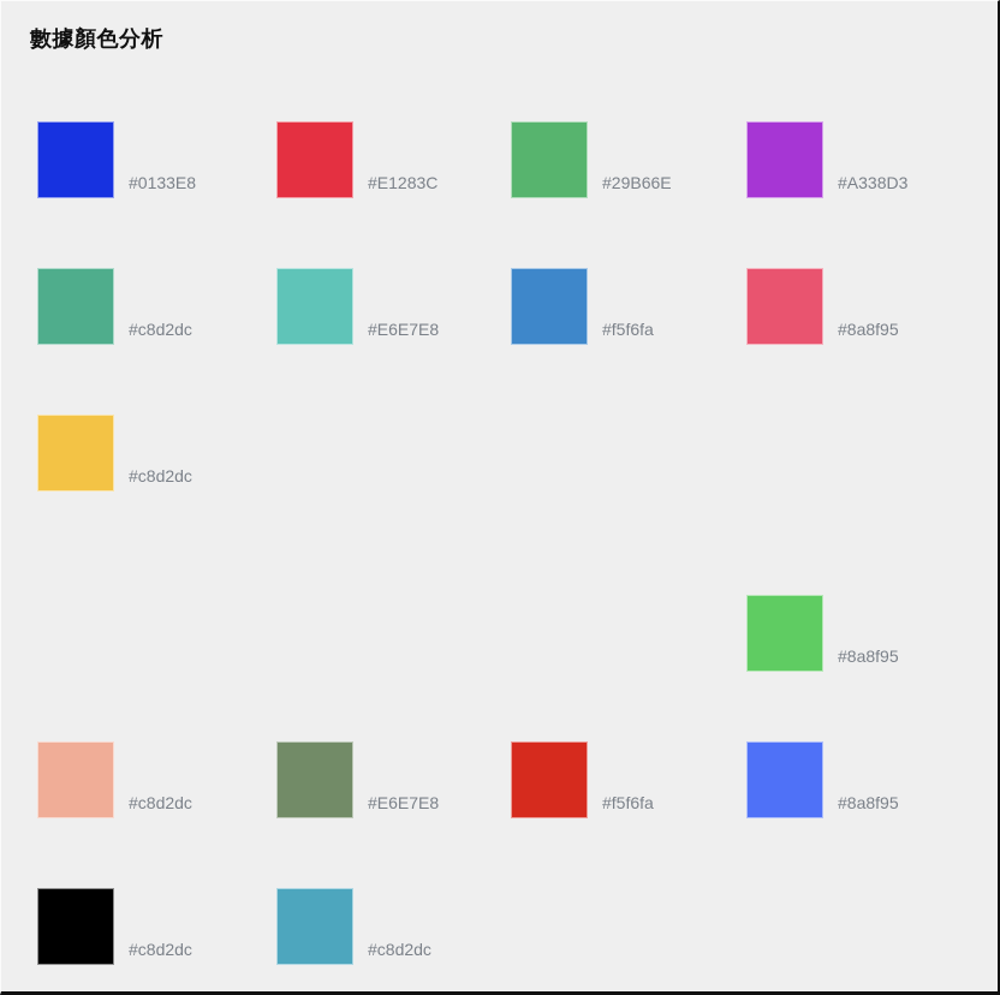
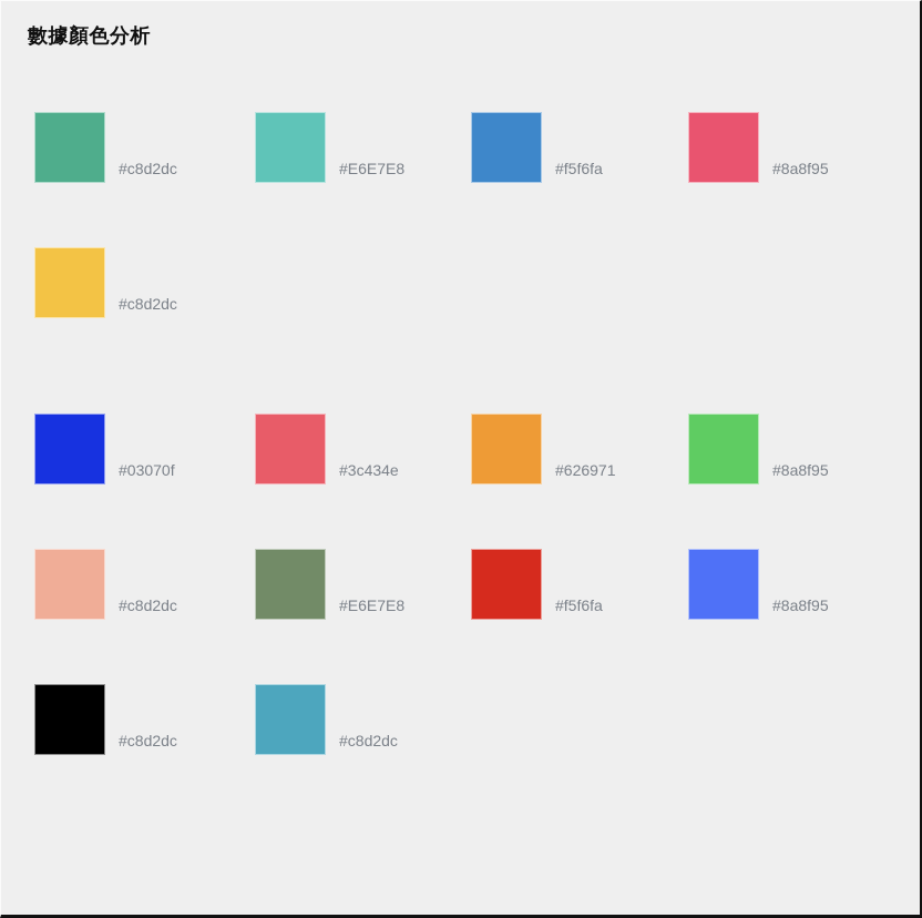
  數據顏色分析
- #0133E8
- #E1283C
- #29B66E
- #A338D3
  #c8d2dc
  #E6E7E8
  #f5f6fa
  #8a8f95
  #c8d2dc
+ #03070f
+ #3c434e
+ #626971
  #8a8f95
  #c8d2dc
  #E6E7E8
  #f5f6fa
  #8a8f95
  #c8d2dc
  #c8d2dc
